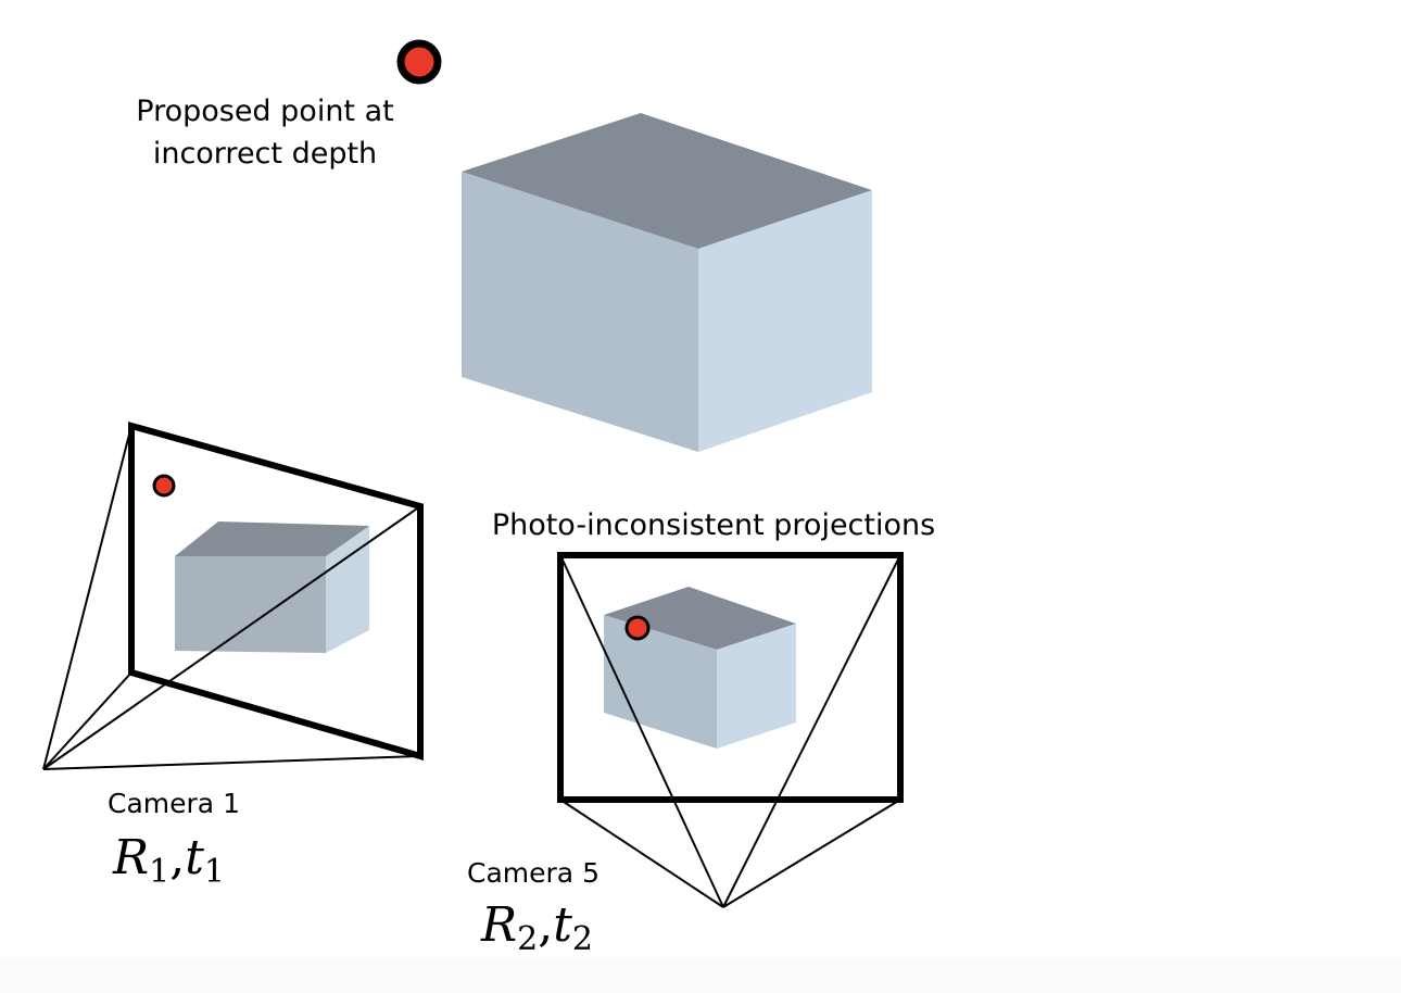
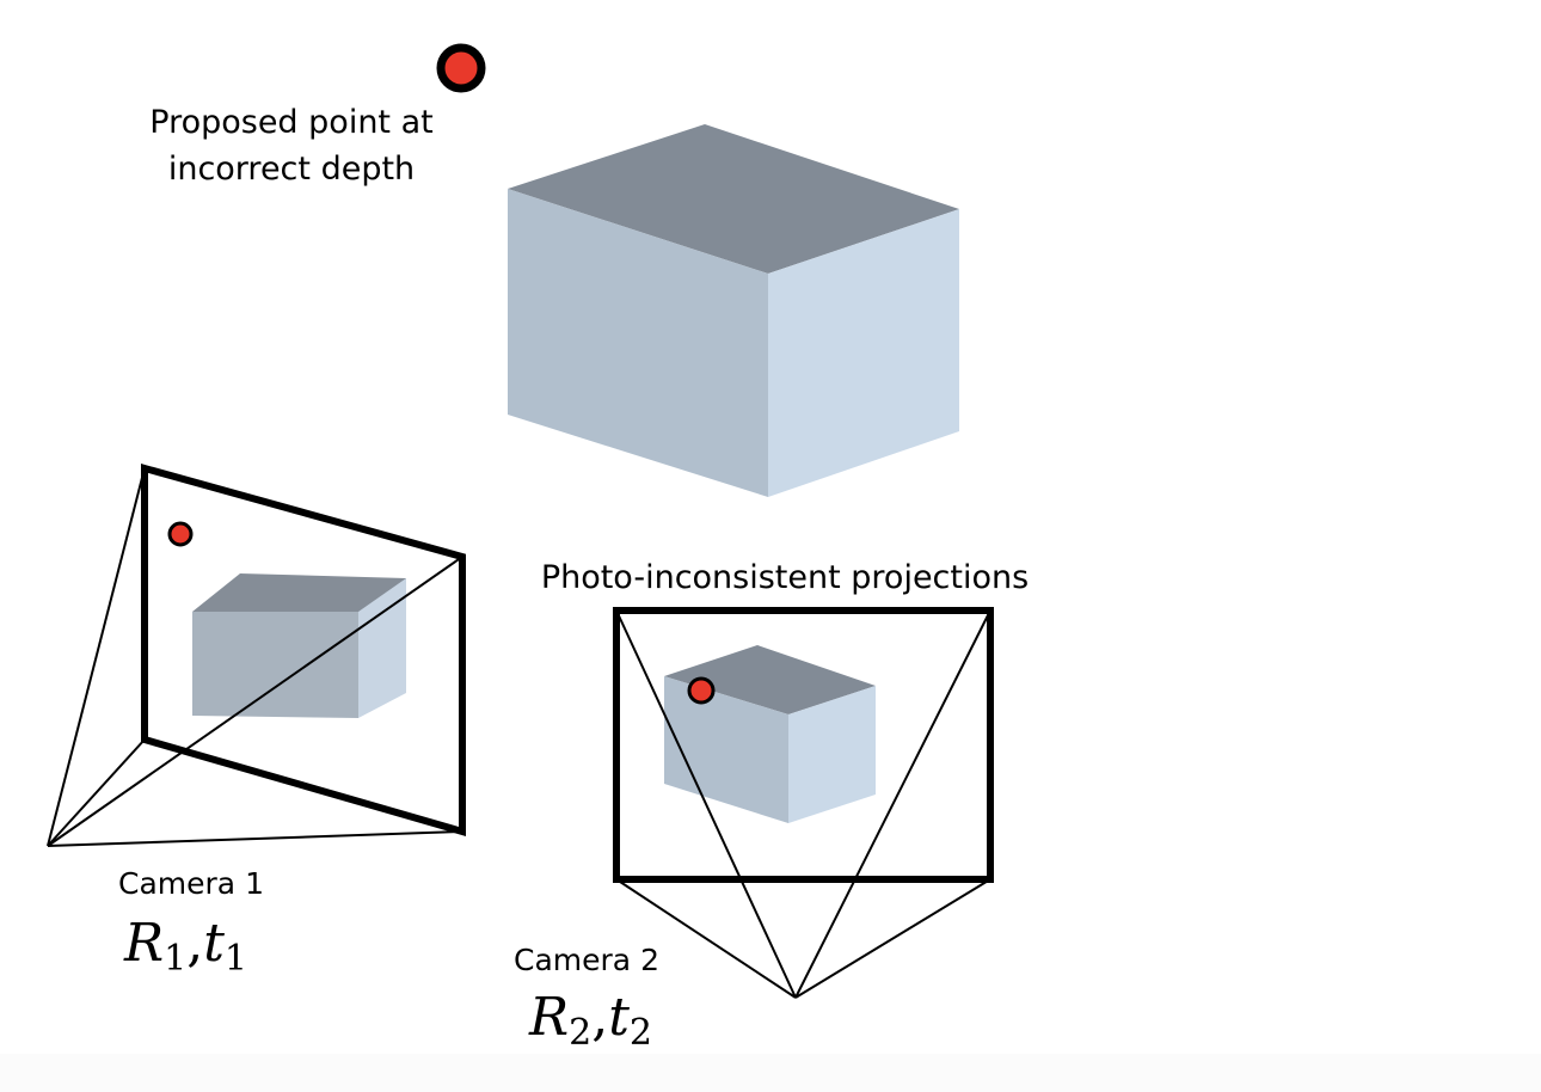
  Proposed point at
  incorrect depth
  Camera 1
  R1,t1
  Photo-inconsistent projections
- Camera 5
+ Camera 2
  R2,t2
